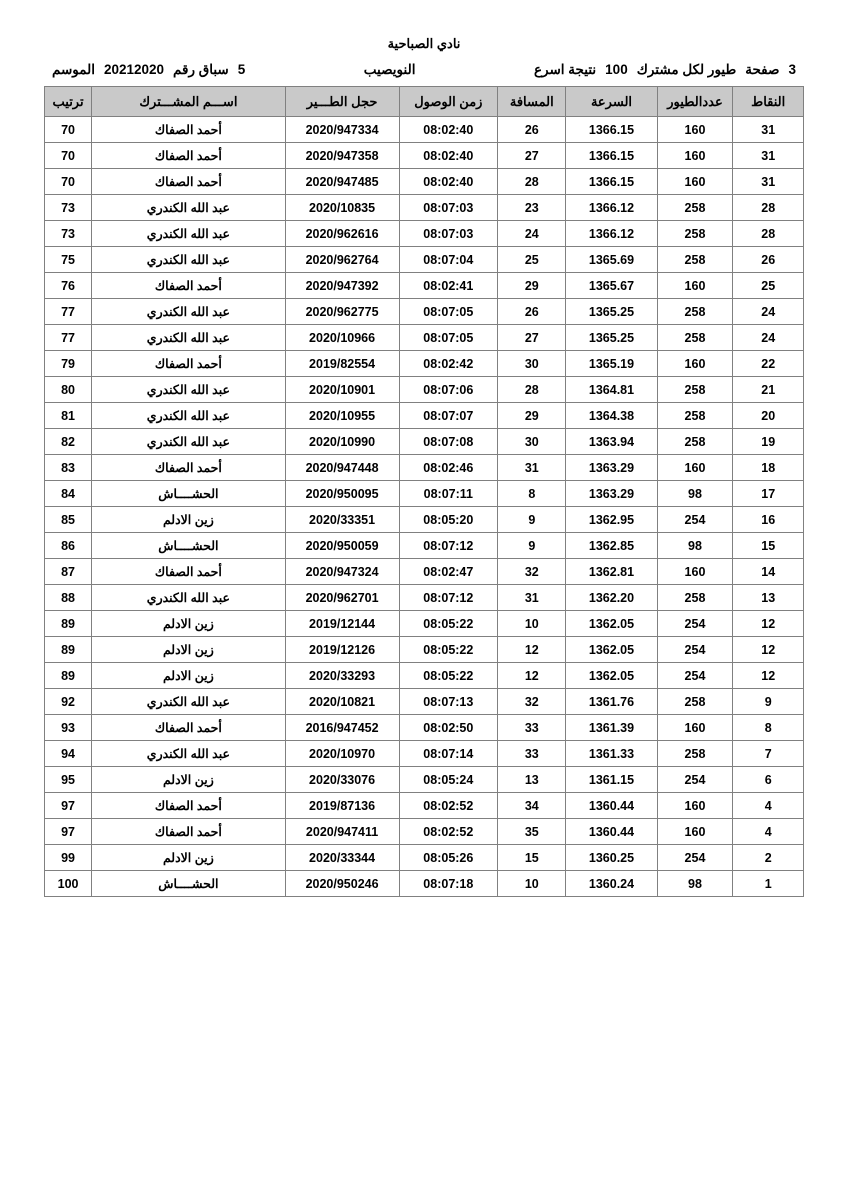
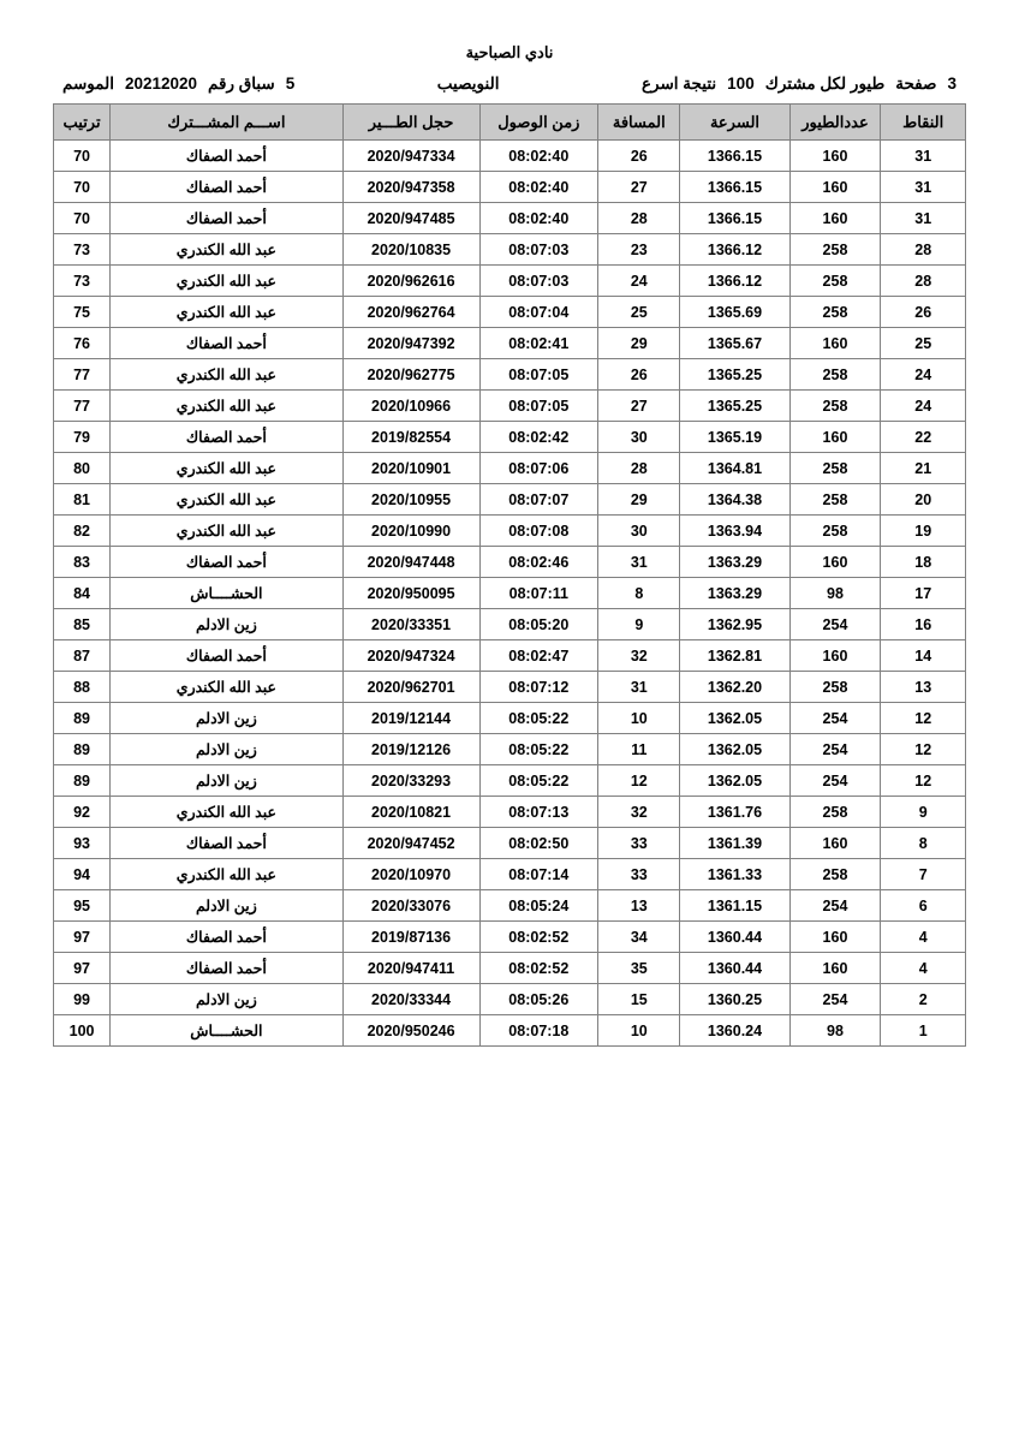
  نادي الصباحية
  3
  صفحة
  طيور لكل مشترك
  100
  نتيجة اسرع
  النويصيب
  5
  سباق رقم
  20212020
  الموسم
  النقاط	عددالطيور	السرعة	المسافة	زمن الوصول	حجل الطـــير	اســـم المشـــترك	ترتيب
  31	160	1366.15	26	08:02:40	2020/947334	أحمد الصفاك	70
  31	160	1366.15	27	08:02:40	2020/947358	أحمد الصفاك	70
  31	160	1366.15	28	08:02:40	2020/947485	أحمد الصفاك	70
  28	258	1366.12	23	08:07:03	2020/10835	عبد الله الكندري	73
  28	258	1366.12	24	08:07:03	2020/962616	عبد الله الكندري	73
  26	258	1365.69	25	08:07:04	2020/962764	عبد الله الكندري	75
  25	160	1365.67	29	08:02:41	2020/947392	أحمد الصفاك	76
  24	258	1365.25	26	08:07:05	2020/962775	عبد الله الكندري	77
  24	258	1365.25	27	08:07:05	2020/10966	عبد الله الكندري	77
  22	160	1365.19	30	08:02:42	2019/82554	أحمد الصفاك	79
  21	258	1364.81	28	08:07:06	2020/10901	عبد الله الكندري	80
  20	258	1364.38	29	08:07:07	2020/10955	عبد الله الكندري	81
  19	258	1363.94	30	08:07:08	2020/10990	عبد الله الكندري	82
  18	160	1363.29	31	08:02:46	2020/947448	أحمد الصفاك	83
  17	98	1363.29	8	08:07:11	2020/950095	الحشــــاش	84
  16	254	1362.95	9	08:05:20	2020/33351	زين الادلم	85
- 15	98	1362.85	9	08:07:12	2020/950059	الحشــــاش	86
  14	160	1362.81	32	08:02:47	2020/947324	أحمد الصفاك	87
  13	258	1362.20	31	08:07:12	2020/962701	عبد الله الكندري	88
  12	254	1362.05	10	08:05:22	2019/12144	زين الادلم	89
- 12	254	1362.05	12	08:05:22	2019/12126	زين الادلم	89
+ 12	254	1362.05	11	08:05:22	2019/12126	زين الادلم	89
  12	254	1362.05	12	08:05:22	2020/33293	زين الادلم	89
  9	258	1361.76	32	08:07:13	2020/10821	عبد الله الكندري	92
- 8	160	1361.39	33	08:02:50	2016/947452	أحمد الصفاك	93
+ 8	160	1361.39	33	08:02:50	2020/947452	أحمد الصفاك	93
  7	258	1361.33	33	08:07:14	2020/10970	عبد الله الكندري	94
  6	254	1361.15	13	08:05:24	2020/33076	زين الادلم	95
  4	160	1360.44	34	08:02:52	2019/87136	أحمد الصفاك	97
  4	160	1360.44	35	08:02:52	2020/947411	أحمد الصفاك	97
  2	254	1360.25	15	08:05:26	2020/33344	زين الادلم	99
  1	98	1360.24	10	08:07:18	2020/950246	الحشــــاش	100
